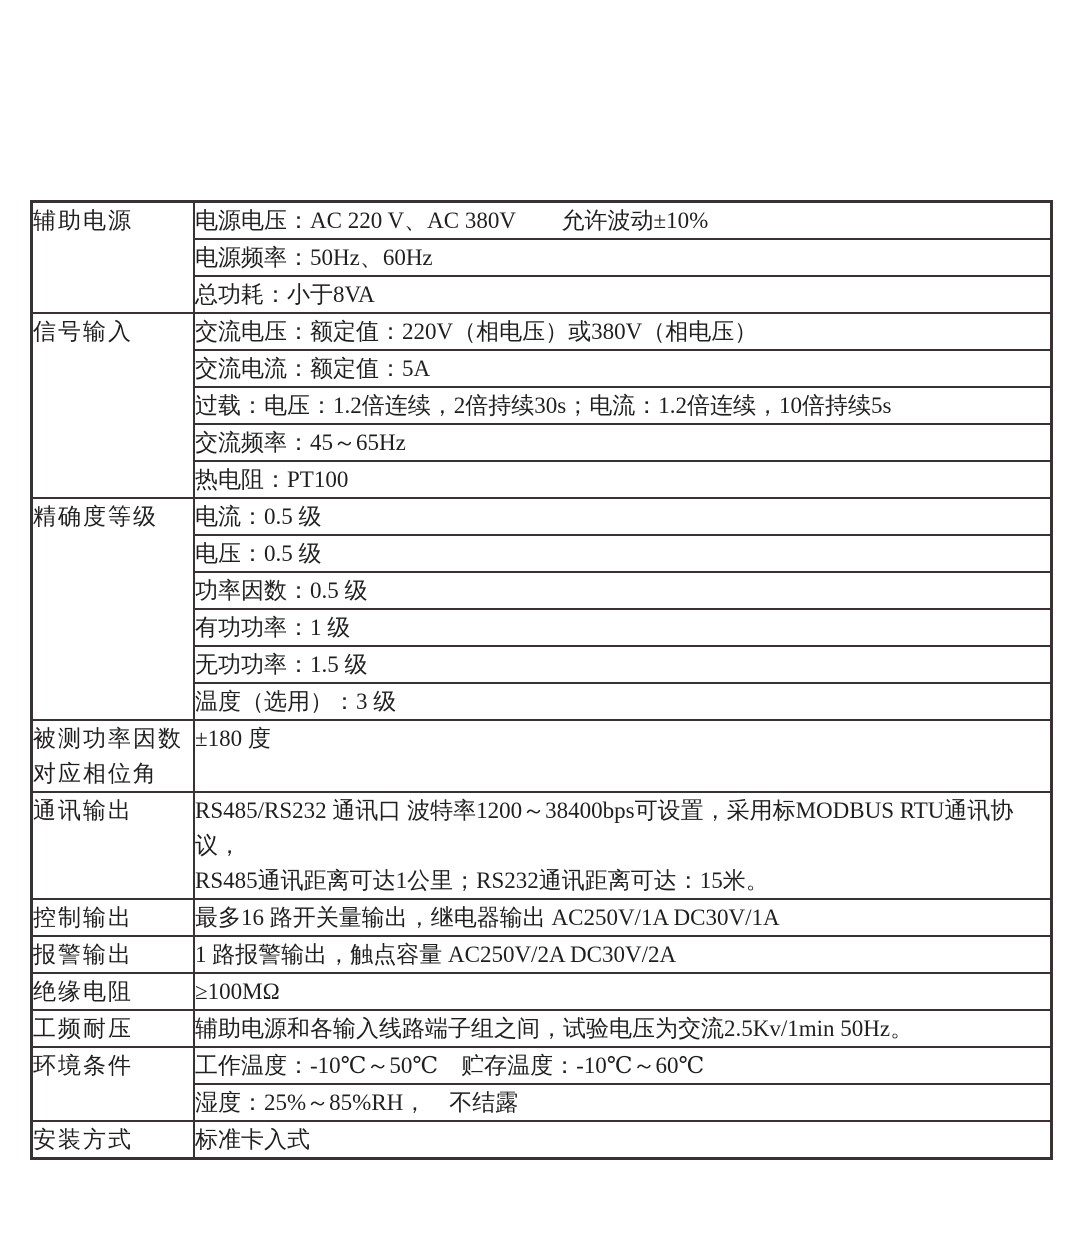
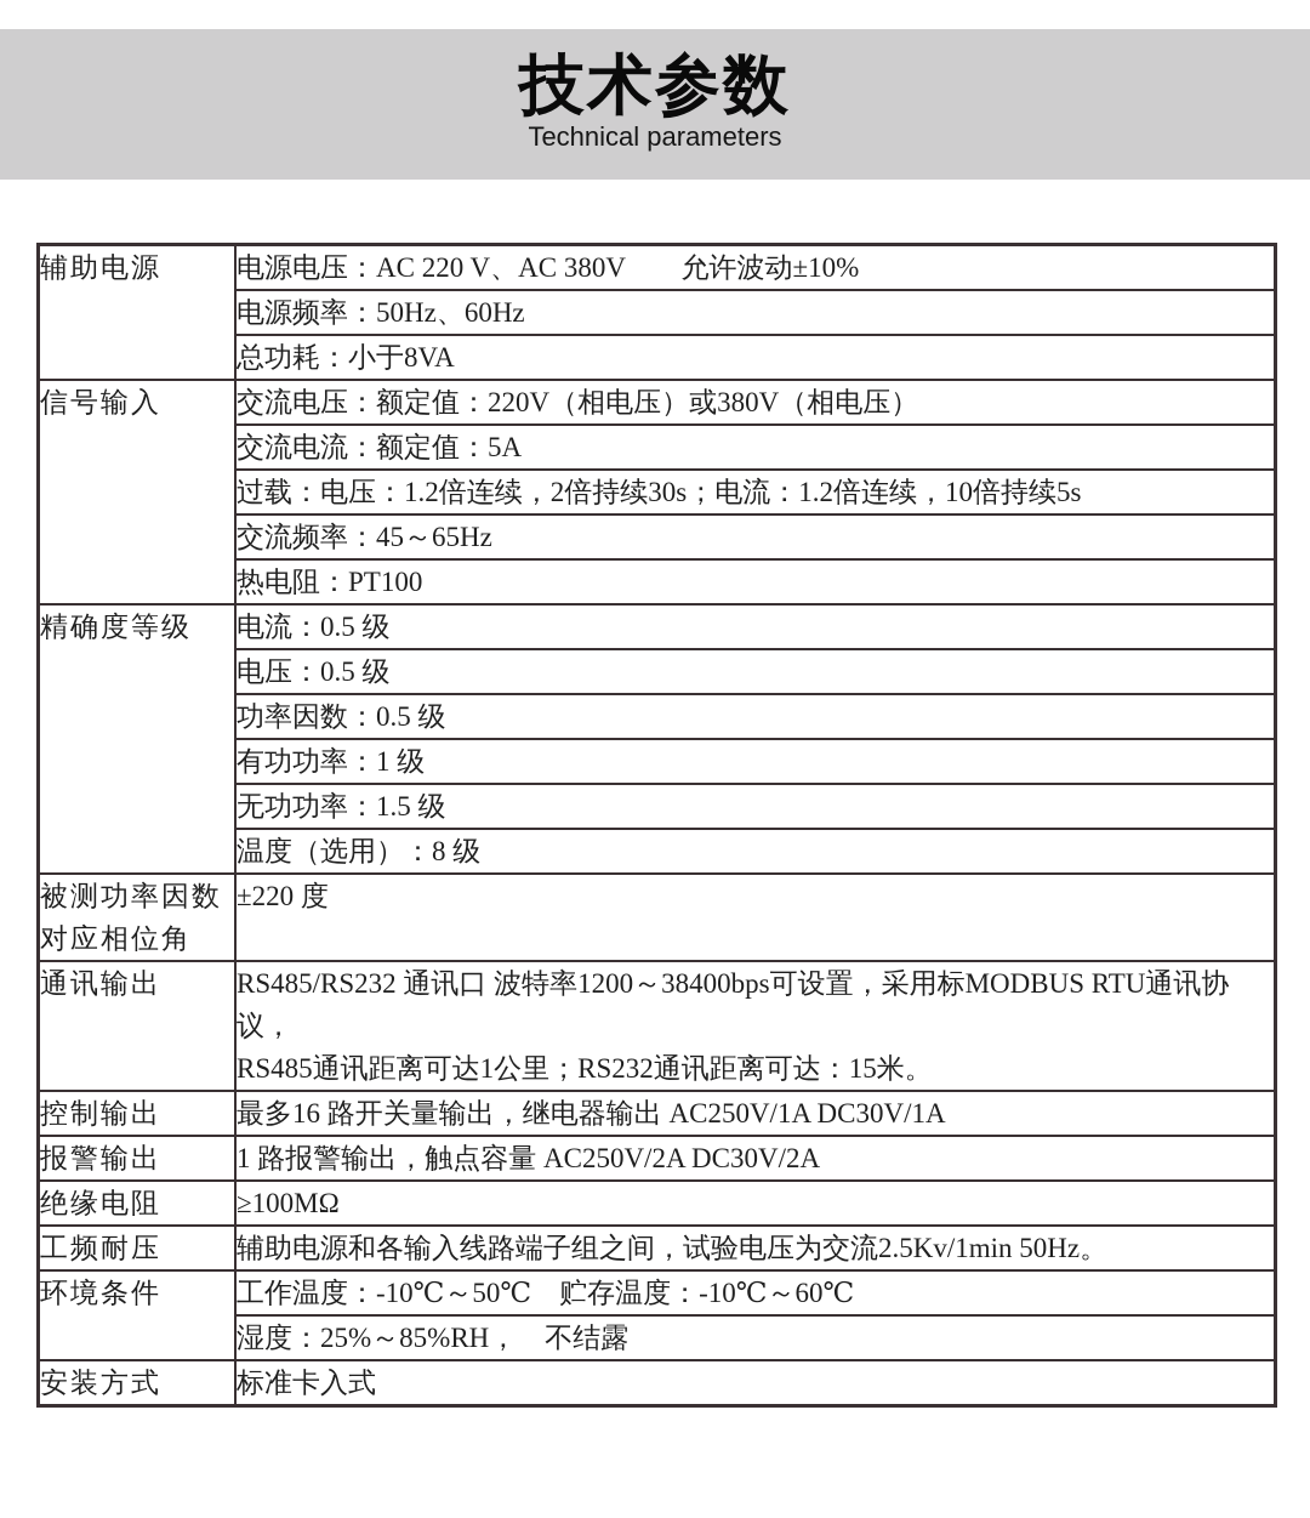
+ 技术参数
+ Technical parameters
  辅助电源	电源电压：AC 220 V、AC 380V 允许波动±10%
  电源频率：50Hz、60Hz
  总功耗：小于8VA
  信号输入	交流电压：额定值：220V（相电压）或380V（相电压）
  交流电流：额定值：5A
  过载：电压：1.2倍连续，2倍持续30s；电流：1.2倍连续，10倍持续5s
  交流频率：45～65Hz
  热电阻：PT100
  精确度等级	电流：0.5 级
  电压：0.5 级
  功率因数：0.5 级
  有功功率：1 级
  无功功率：1.5 级
- 温度（选用）：3 级
+ 温度（选用）：8 级
- 被测功率因数 对应相位角	±180 度
+ 被测功率因数 对应相位角	±220 度
  通讯输出	RS485/RS232 通讯口 波特率1200～38400bps可设置，采用标MODBUS RTU通讯协议， RS485通讯距离可达1公里；RS232通讯距离可达：15米。
  控制输出	最多16 路开关量输出，继电器输出 AC250V/1A DC30V/1A
  报警输出	1 路报警输出，触点容量 AC250V/2A DC30V/2A
  绝缘电阻	≥100MΩ
  工频耐压	辅助电源和各输入线路端子组之间，试验电压为交流2.5Kv/1min 50Hz。
  环境条件	工作温度：-10℃～50℃ 贮存温度：-10℃～60℃
  湿度：25%～85%RH， 不结露
  安装方式	标准卡入式
